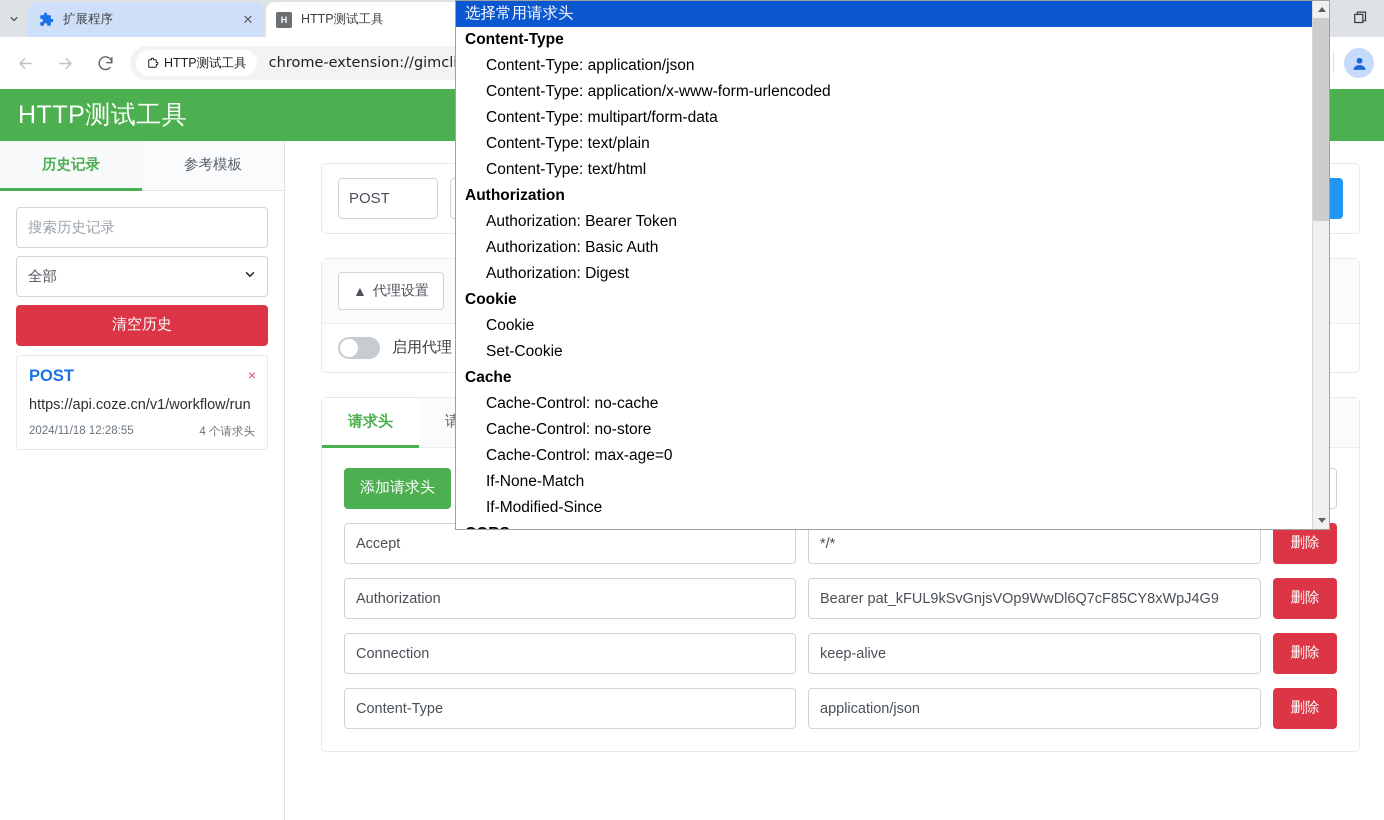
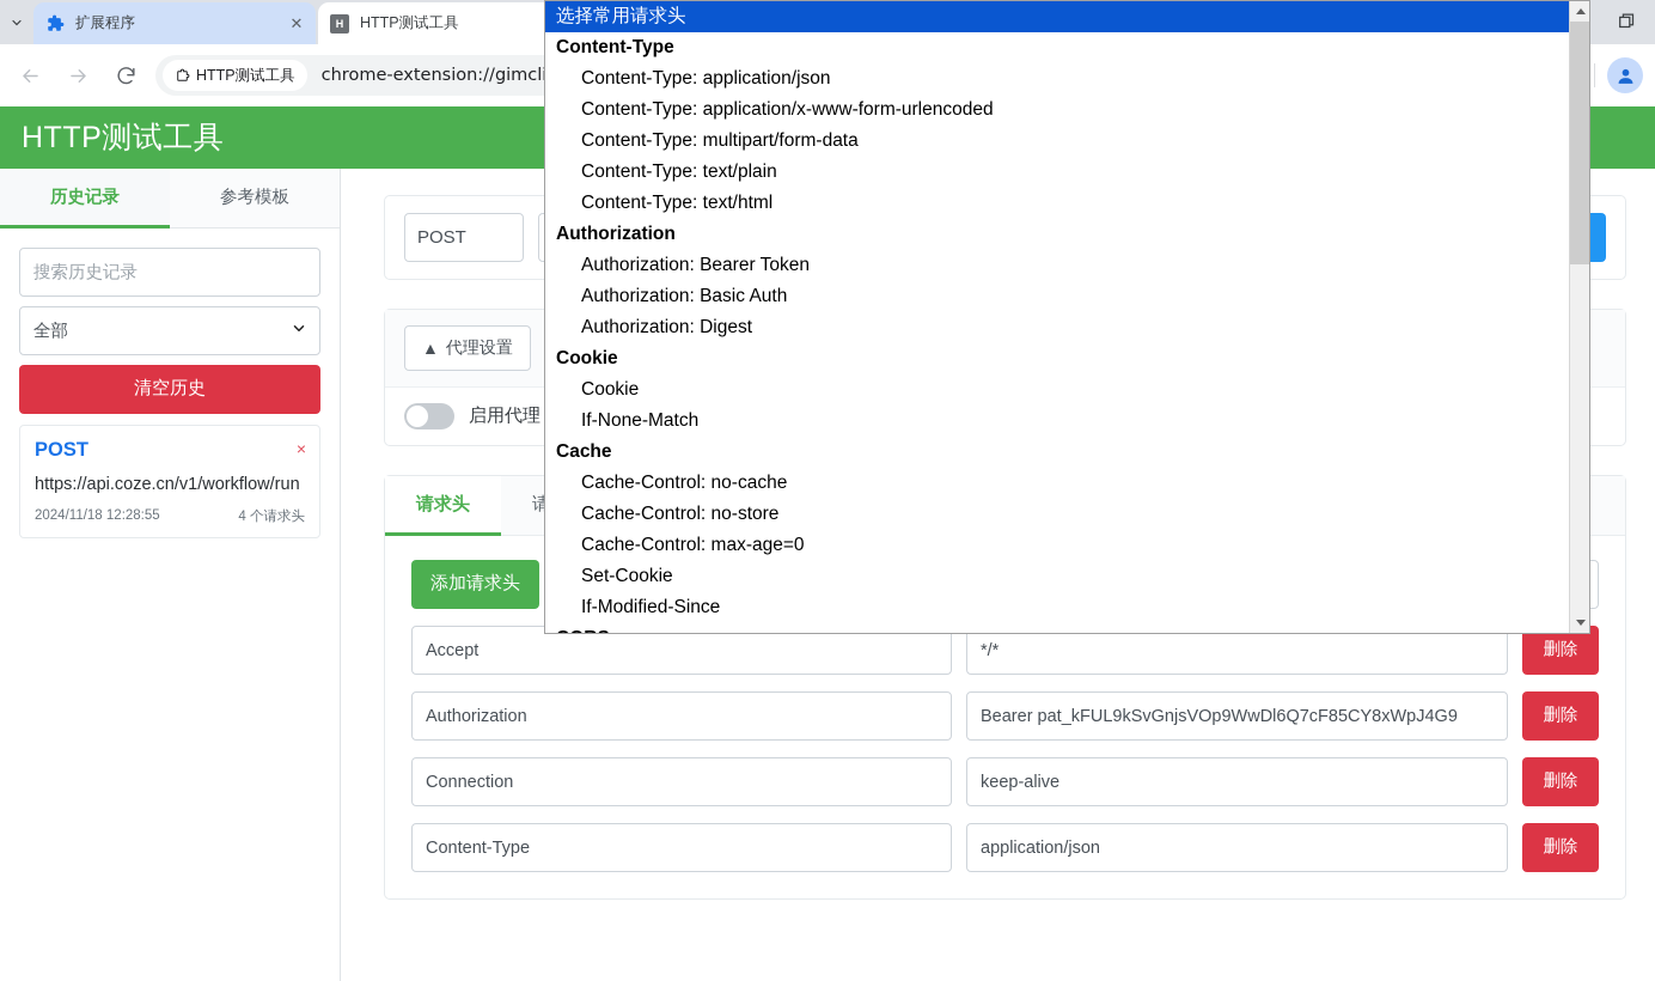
  扩展程序
  ✕
  H
  HTTP测试工具
  HTTP测试工具
  chrome-extension://gimcl
  HTTP测试工具
  历史记录
  参考模板
  搜索历史记录
  全部
  清空历史
  POST
  ×
  https://api.coze.cn/v1/workflow/run
  2024/11/18 12:28:55
  4 个请求头
  POST
  ▲
  代理设置
  启用代理
  请求头
  请
  添加请求头
  Accept
  */*
  删除
  Authorization
  Bearer pat_kFUL9kSvGnjsVOp9WwDl6Q7cF85CY8xWpJ4G9
  删除
  Connection
  keep-alive
  删除
  Content-Type
  application/json
  删除
  选择常用请求头
  Content-Type
  Content-Type: application/json
  Content-Type: application/x-www-form-urlencoded
  Content-Type: multipart/form-data
  Content-Type: text/plain
  Content-Type: text/html
  Authorization
  Authorization: Bearer Token
  Authorization: Basic Auth
  Authorization: Digest
  Cookie
  Cookie
- Set-Cookie
+ If-None-Match
  Cache
  Cache-Control: no-cache
  Cache-Control: no-store
  Cache-Control: max-age=0
- If-None-Match
+ Set-Cookie
  If-Modified-Since
